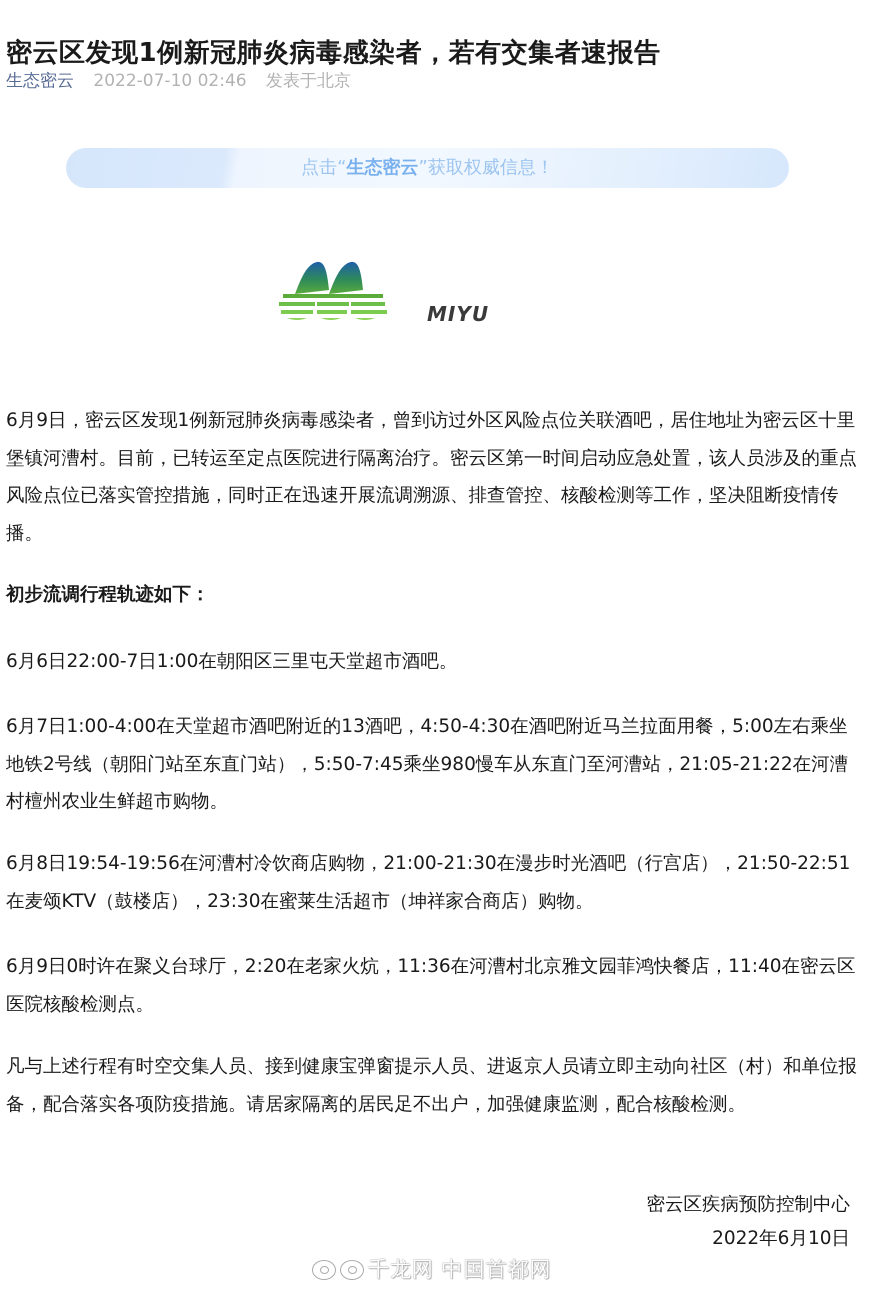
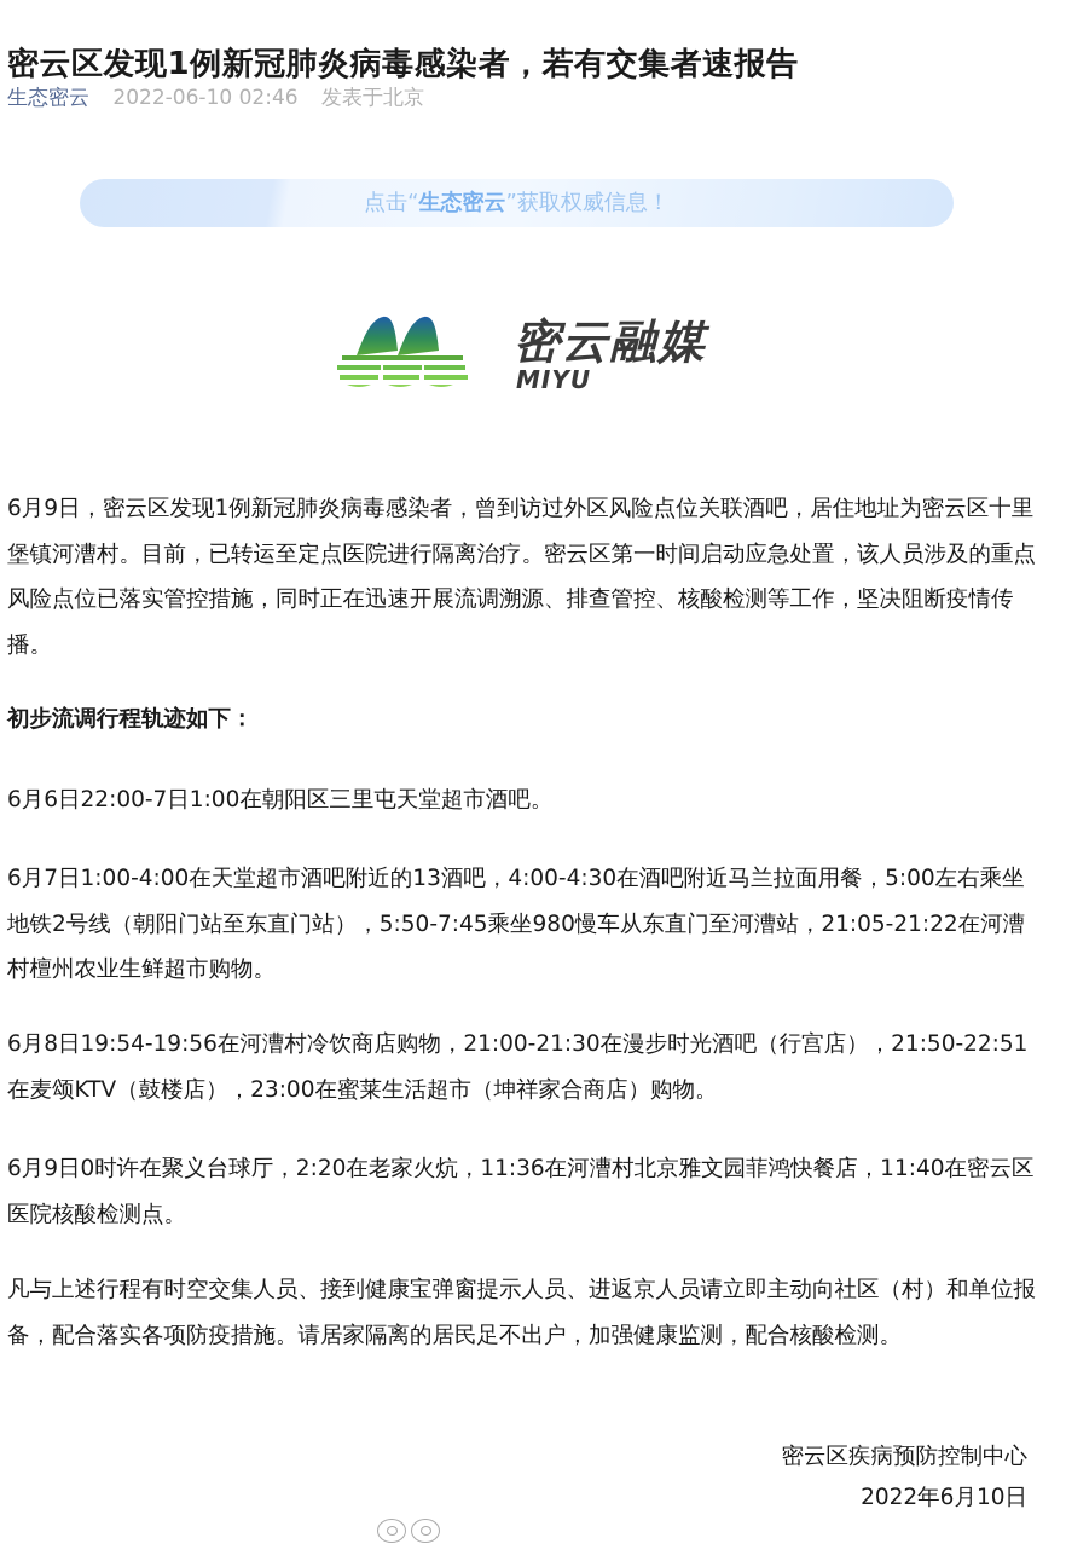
  密云区发现1例新冠肺炎病毒感染者，若有交集者速报告
- 生态密云 2022-07-10 02:46 发表于北京
+ 生态密云 2022-06-10 02:46 发表于北京
  点击“
  生态密云
  ”获取权威信息！
+ 密云融媒
  MIYU
  6月9日，密云区发现1例新冠肺炎病毒感染者，曾到访过外区风险点位关联酒吧，居住地址为密云区十里堡镇河漕村。目前，已转运至定点医院进行隔离治疗。密云区第一时间启动应急处置，该人员涉及的重点风险点位已落实管控措施，同时正在迅速开展流调溯源、排查管控、核酸检测等工作，坚决阻断疫情传播。
  初步流调行程轨迹如下：
  6月6日22:00-7日1:00在朝阳区三里屯天堂超市酒吧。
- 6月7日1:00-4:00在天堂超市酒吧附近的13酒吧，4:50-4:30在酒吧附近马兰拉面用餐，5:00左右乘坐地铁2号线（朝阳门站至东直门站），5:50-7:45乘坐980慢车从东直门至河漕站，21:05-21:22在河漕村檀州农业生鲜超市购物。
+ 6月7日1:00-4:00在天堂超市酒吧附近的13酒吧，4:00-4:30在酒吧附近马兰拉面用餐，5:00左右乘坐地铁2号线（朝阳门站至东直门站），5:50-7:45乘坐980慢车从东直门至河漕站，21:05-21:22在河漕村檀州农业生鲜超市购物。
- 6月8日19:54-19:56在河漕村冷饮商店购物，21:00-21:30在漫步时光酒吧（行宫店），21:50-22:51在麦颂KTV（鼓楼店），23:30在蜜莱生活超市（坤祥家合商店）购物。
+ 6月8日19:54-19:56在河漕村冷饮商店购物，21:00-21:30在漫步时光酒吧（行宫店），21:50-22:51在麦颂KTV（鼓楼店），23:00在蜜莱生活超市（坤祥家合商店）购物。
  6月9日0时许在聚义台球厅，2:20在老家火炕，11:36在河漕村北京雅文园菲鸿快餐店，11:40在密云区医院核酸检测点。
  凡与上述行程有时空交集人员、接到健康宝弹窗提示人员、进返京人员请立即主动向社区（村）和单位报备，配合落实各项防疫措施。请居家隔离的居民足不出户，加强健康监测，配合核酸检测。
  密云区疾病预防控制中心
  2022年6月10日
- 千龙网 中国首都网
